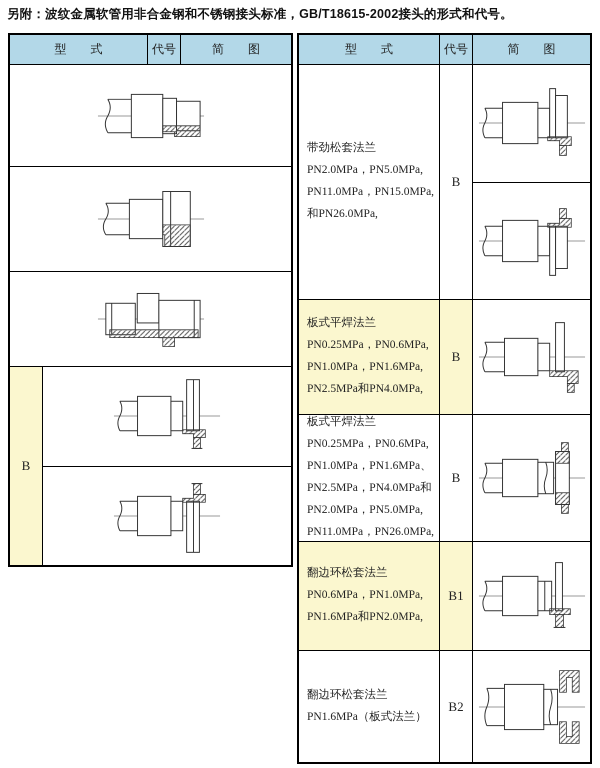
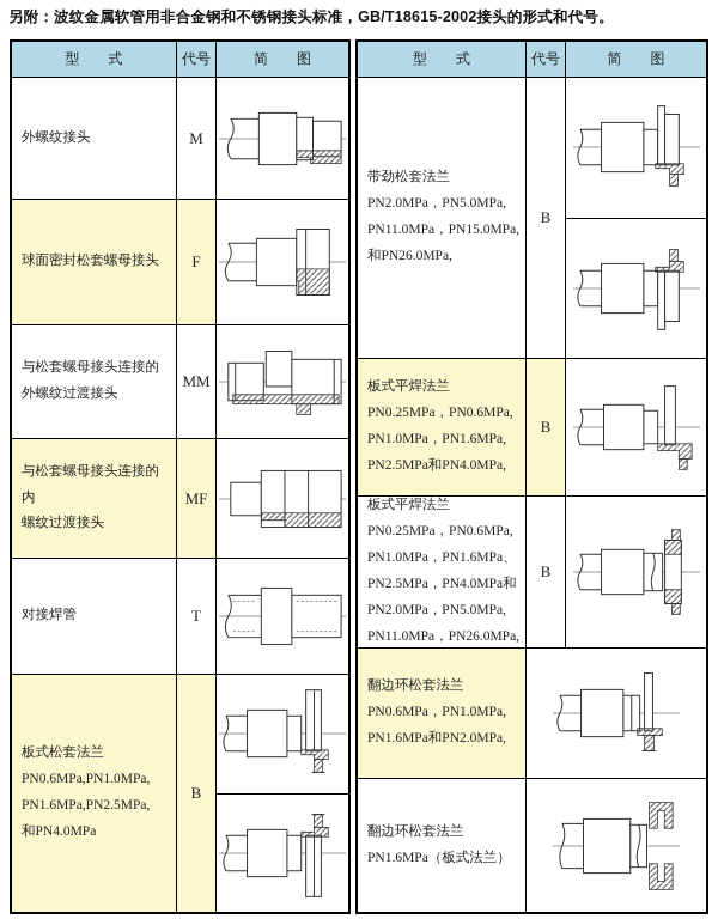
  另附：波纹金属软管用非合金钢和不锈钢接头标准，GB/T18615-2002接头的形式和代号。
  型 式
  代号
  简 图
+ 外螺纹接头
+ M
+ 球面密封松套螺母接头
+ F
+ 与松套螺母接头连接的
+ 外螺纹过渡接头
+ MM
+ 与松套螺母接头连接的内
+ 螺纹过渡接头
+ MF
+ 对接焊管
+ T
+ 板式松套法兰
+ PN0.6MPa,PN1.0MPa,
+ PN1.6MPa,PN2.5MPa,
+ 和PN4.0MPa
  B
  型 式
  代号
  简 图
  带劲松套法兰
  PN2.0MPa，PN5.0MPa,
  PN11.0MPa，PN15.0MPa,
  和PN26.0MPa,
  B
  板式平焊法兰
  PN0.25MPa，PN0.6MPa,
  PN1.0MPa，PN1.6MPa,
  PN2.5MPa和PN4.0MPa,
  B
  板式平焊法兰
  PN0.25MPa，PN0.6MPa,
  PN1.0MPa，PN1.6MPa、
  PN2.5MPa，PN4.0MPa和
  PN2.0MPa，PN5.0MPa,
  PN11.0MPa，PN26.0MPa,
  B
  翻边环松套法兰
  PN0.6MPa，PN1.0MPa,
  PN1.6MPa和PN2.0MPa,
- B1
  翻边环松套法兰
  PN1.6MPa（板式法兰）
- B2
